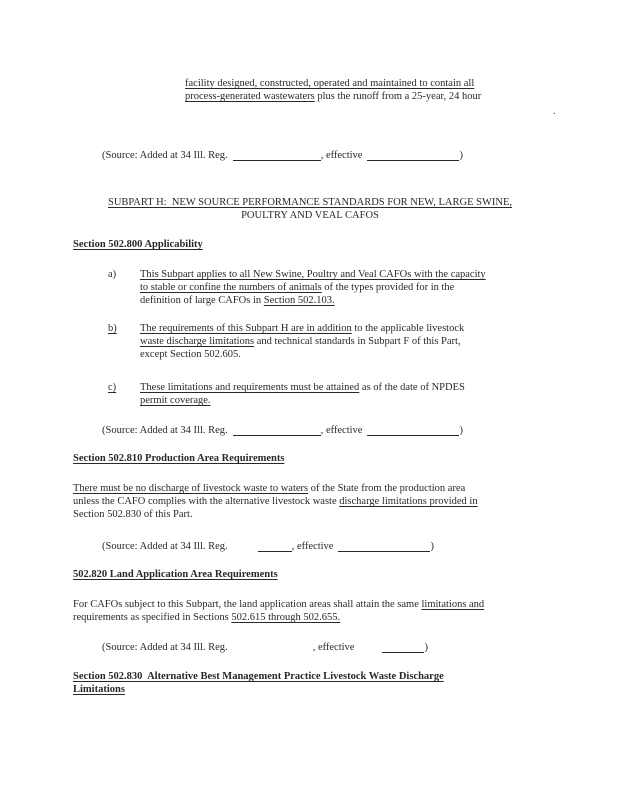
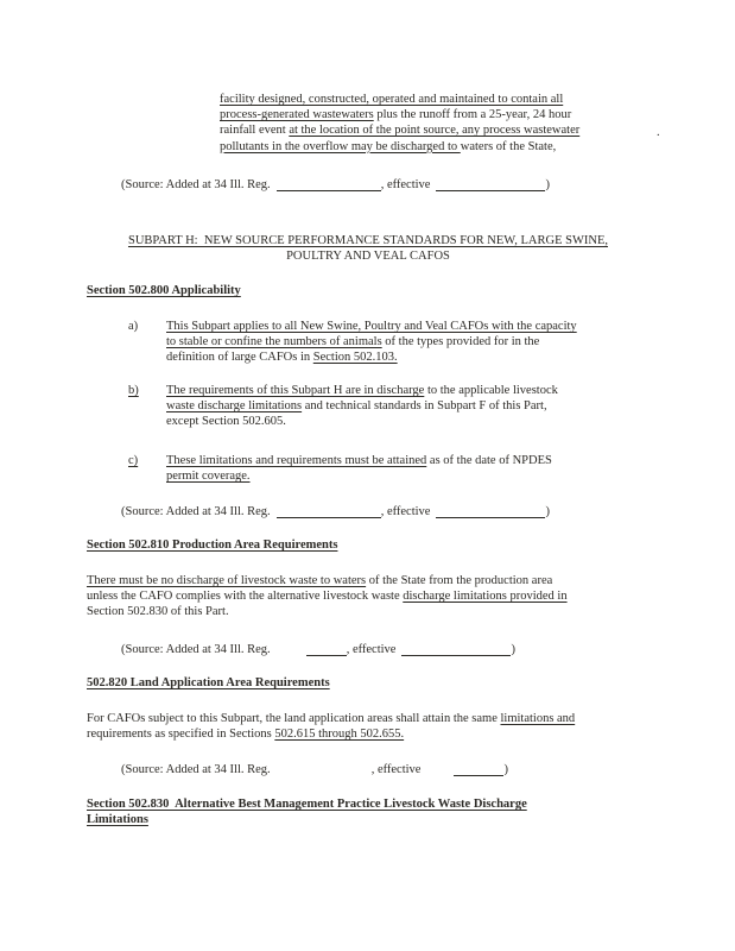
  facility designed, constructed, operated and maintained to contain all
  process-generated wastewaters plus the runoff from a 25-year, 24 hour
+ rainfall event at the location of the point source, any process wastewater
+ pollutants in the overflow may be discharged to waters of the State,
  .
  (Source: Added at 34 Ill. Reg. , effective )
  SUBPART H: NEW SOURCE PERFORMANCE STANDARDS FOR NEW, LARGE SWINE,
  POULTRY AND VEAL CAFOS
  Section 502.800 Applicability
  a)
  This Subpart applies to all New Swine, Poultry and Veal CAFOs with the capacity
  to stable or confine the numbers of animals of the types provided for in the
  definition of large CAFOs in Section 502.103.
  b)
- The requirements of this Subpart H are in addition to the applicable livestock
+ The requirements of this Subpart H are in discharge to the applicable livestock
  waste discharge limitations and technical standards in Subpart F of this Part,
  except Section 502.605.
  c)
  These limitations and requirements must be attained as of the date of NPDES
  permit coverage.
  (Source: Added at 34 Ill. Reg. , effective )
  Section 502.810 Production Area Requirements
  There must be no discharge of livestock waste to waters of the State from the production area
  unless the CAFO complies with the alternative livestock waste discharge limitations provided in
  Section 502.830 of this Part.
  (Source: Added at 34 Ill. Reg. , effective )
  502.820 Land Application Area Requirements
  For CAFOs subject to this Subpart, the land application areas shall attain the same limitations and
  requirements as specified in Sections 502.615 through 502.655.
  (Source: Added at 34 Ill. Reg. , effective )
  Section 502.830 Alternative Best Management Practice Livestock Waste Discharge
  Limitations
